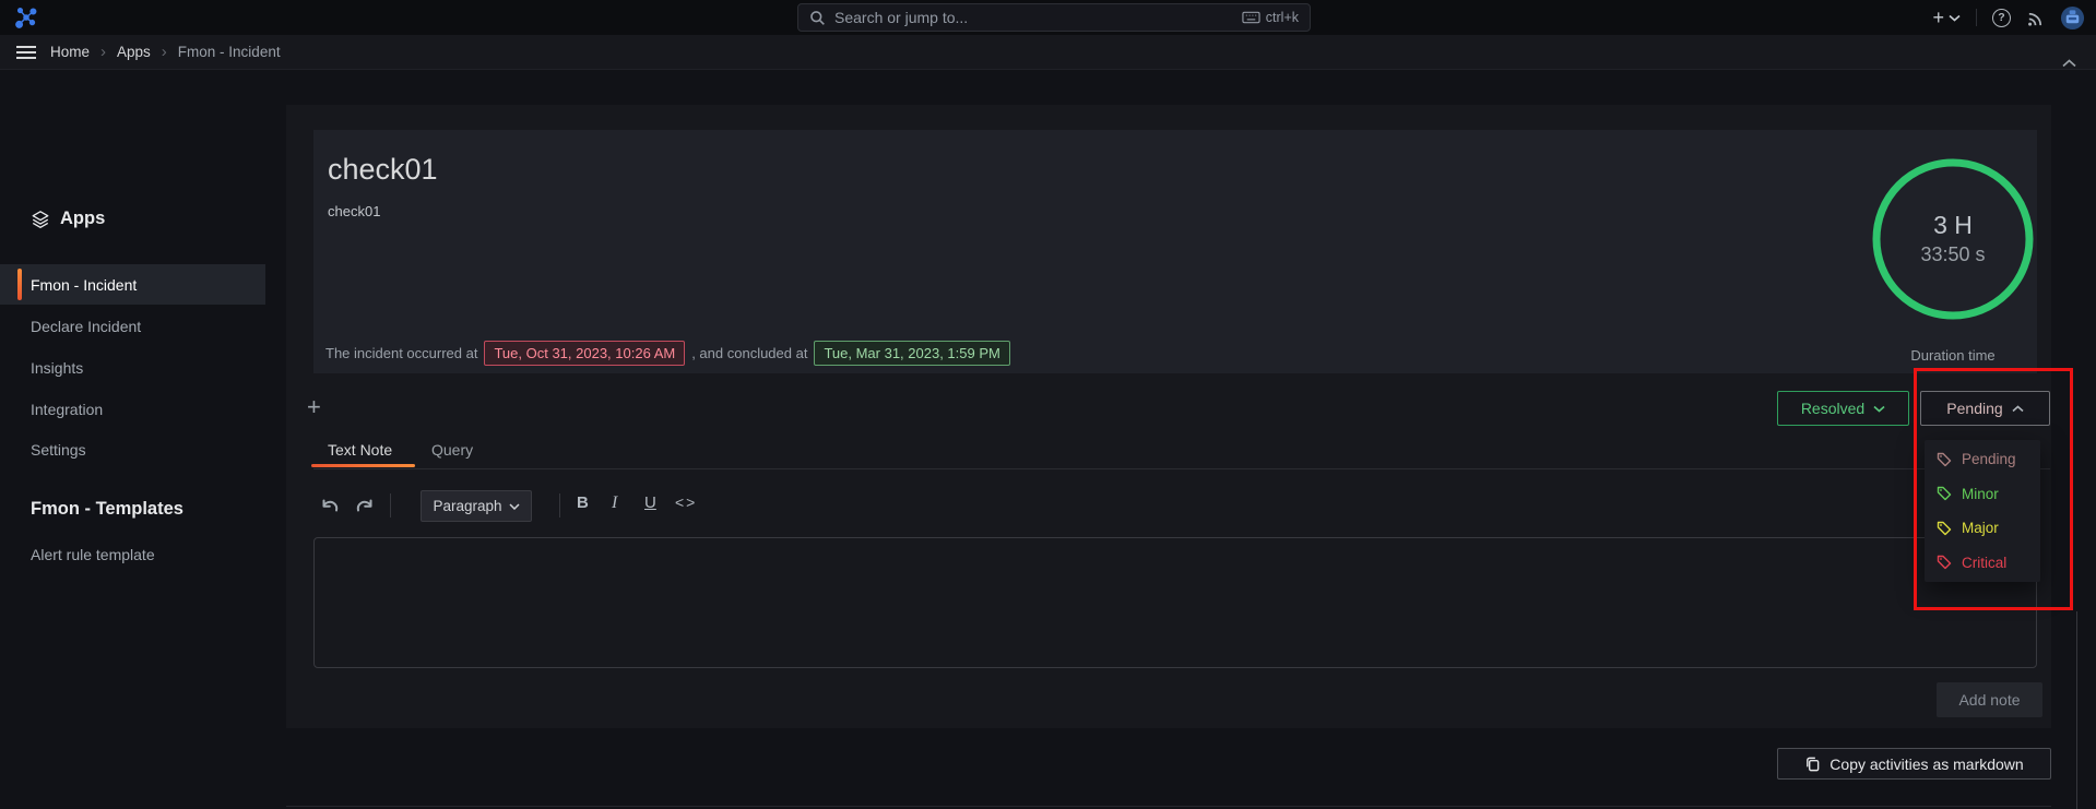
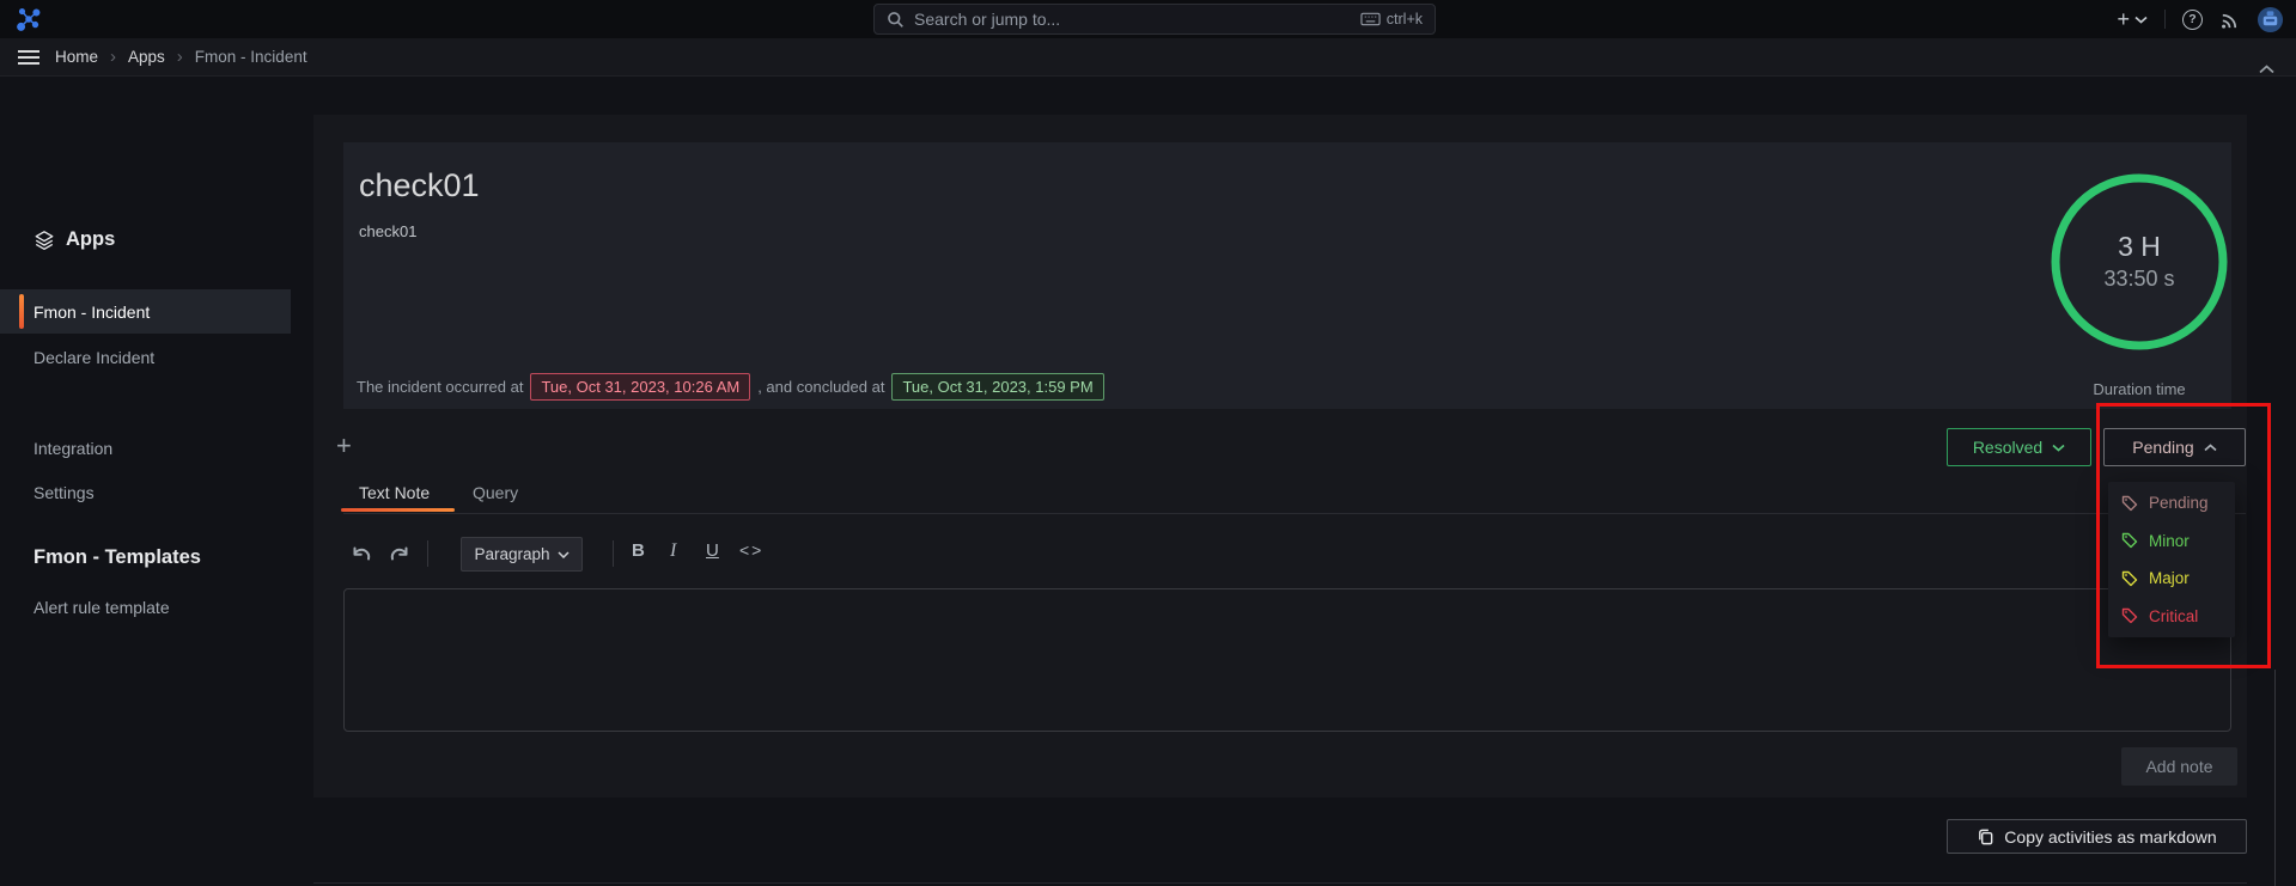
  Search or jump to...
  ctrl+k
  +
  ?
  Home
  ›
  Apps
  ›
  Fmon - Incident
  Apps
  Fmon - Incident
  Declare Incident
- Insights
  Integration
  Settings
  Fmon - Templates
  Alert rule template
  check01
  check01
  The incident occurred at
  Tue, Oct 31, 2023, 10:26 AM
  , and concluded at
- Tue, Mar 31, 2023, 1:59 PM
+ Tue, Oct 31, 2023, 1:59 PM
  3 H
  33:50 s
  Duration time
  +
  Resolved
  Pending
  Pending
  Minor
  Major
  Critical
  Text Note
  Query
  Paragraph
  B
  I
  U
  <>
  Add note
  Copy activities as markdown
